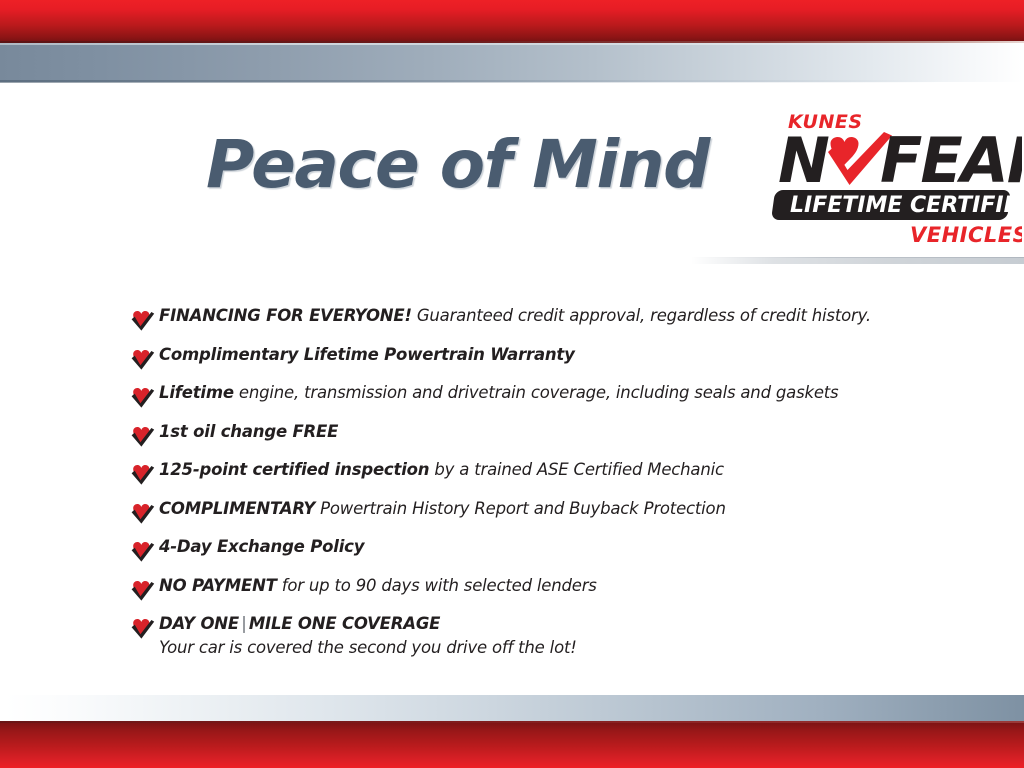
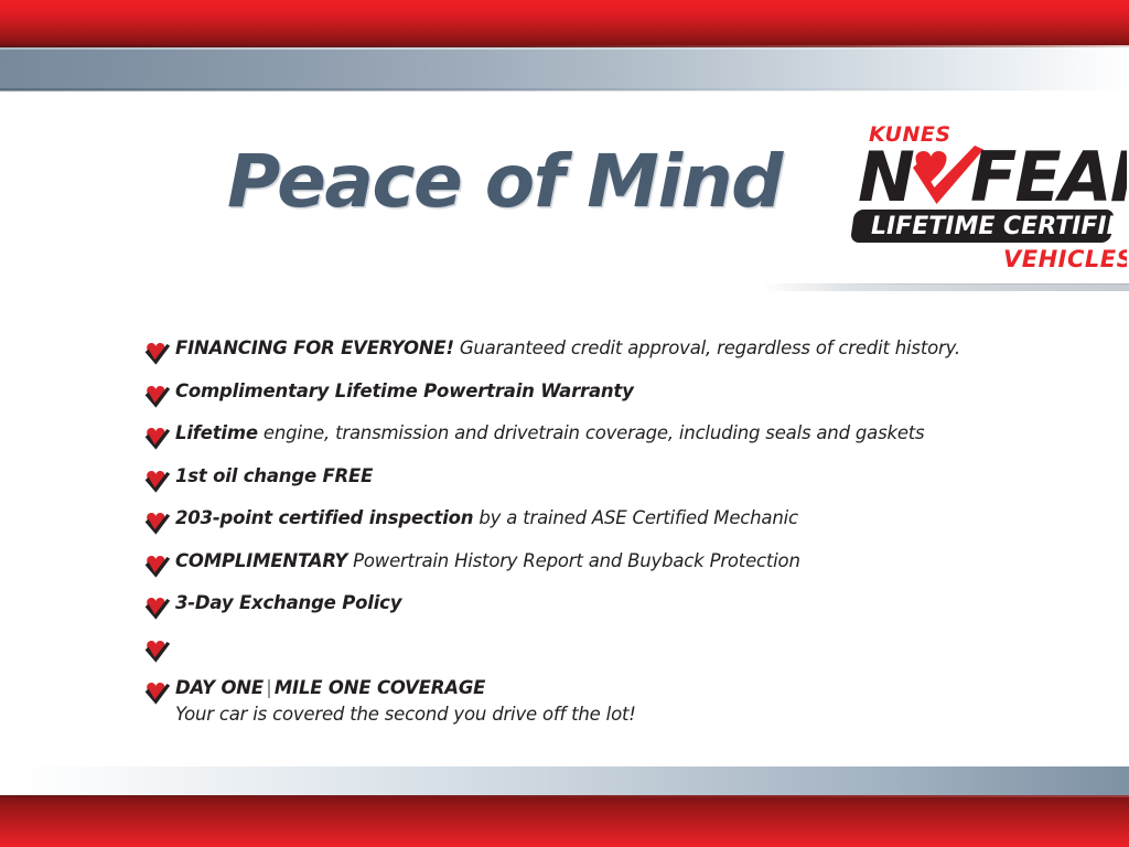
  Peace of Mind
  KUNES
  N
  FEA
  LIFETIME CERTIFIE
  VEHICLES
  FINANCING FOR EVERYONE! Guaranteed credit approval, regardless of credit history.
  Complimentary Lifetime Powertrain Warranty
  Lifetime engine, transmission and drivetrain coverage, including seals and gaskets
  1st oil change FREE
- 125-point certified inspection by a trained ASE Certified Mechanic
+ 203-point certified inspection by a trained ASE Certified Mechanic
  COMPLIMENTARY Powertrain History Report and Buyback Protection
- 4-Day Exchange Policy
+ 3-Day Exchange Policy
- NO PAYMENT for up to 90 days with selected lenders
  DAY ONE|MILE ONE COVERAGE
  Your car is covered the second you drive off the lot!
